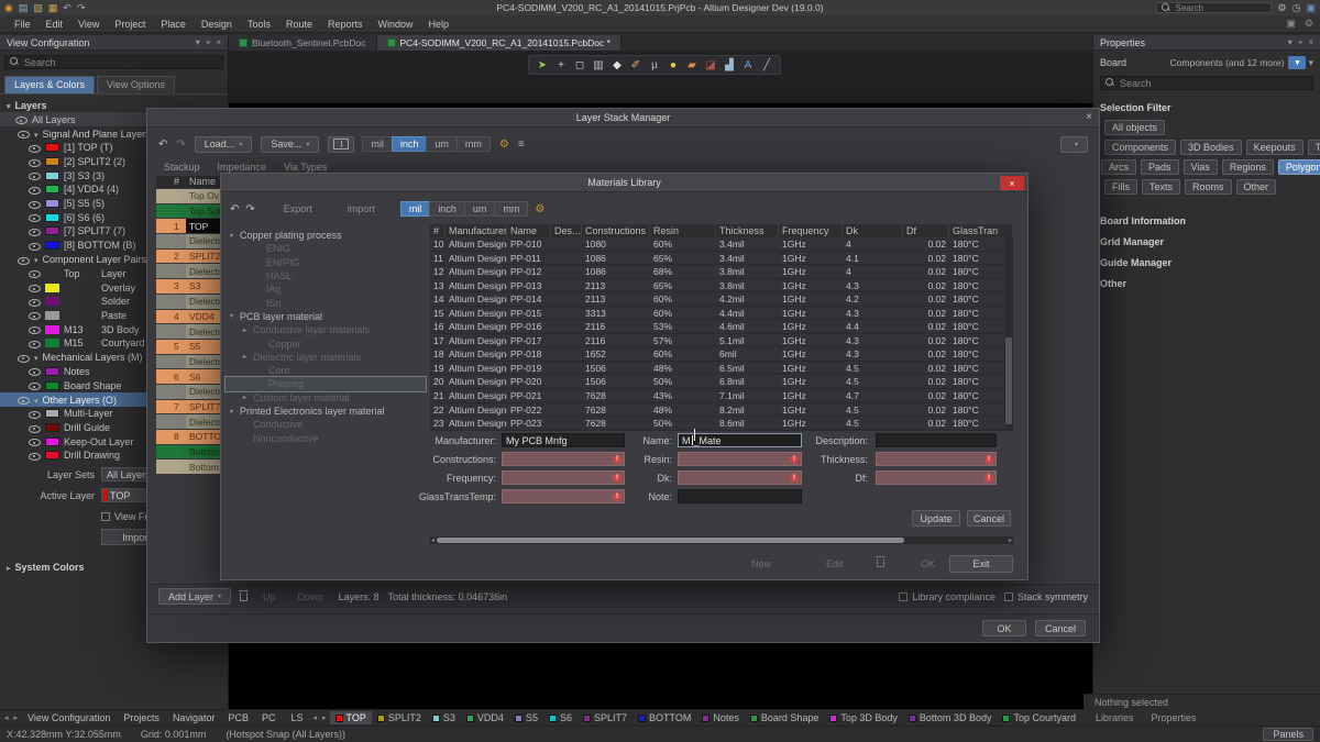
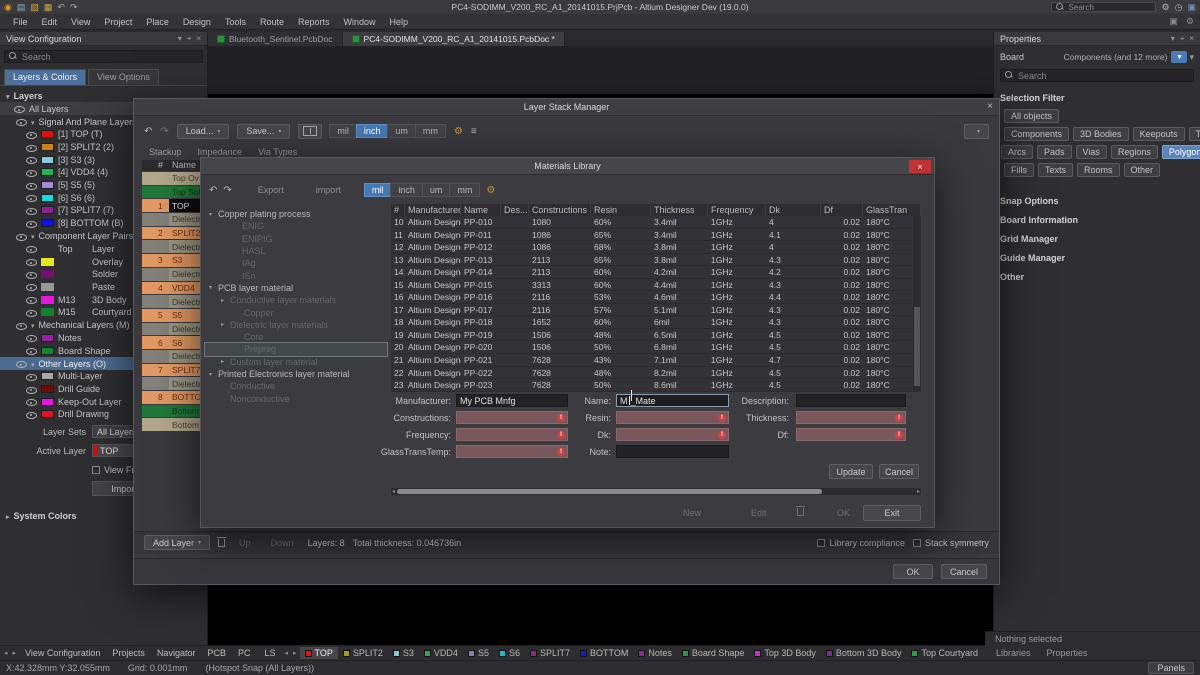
  ◉
  ▤
  ▧
  ▦
  ↶
  ↷
  PC4-SODIMM_V200_RC_A1_20141015.PrjPcb - Altium Designer Dev (19.0.0)
  Search
  ⚙
  ◷
  ▣
  File
  Edit
  View
  Project
  Place
  Design
  Tools
  Route
  Reports
  Window
  Help
  ▣
  ⚙
  Bluetooth_Sentinel.PcbDoc
  PC4-SODIMM_V200_RC_A1_20141015.PcbDoc *
- ➤
- +
- ◻
- ▥
- ◆
- ✐
- µ
- ●
- ▰
- ◪
- ▟
- A
- ╱
  View Configuration
  ▾
  ⌖
  ×
  Search
  Layers & Colors
  View Options
  Layers
  All Layers
  Signal And Plane Layer
  [1] TOP (T)
  [2] SPLIT2 (2)
  [3] S3 (3)
  [4] VDD4 (4)
  [5] S5 (5)
  [6] S6 (6)
  [7] SPLIT7 (7)
  [8] BOTTOM (B)
  Component Layer Pairs
  Top
  Layer
  Overlay
  Solder
  Paste
  M13
  3D Body
  M15
  Courtyard
  Mechanical Layers (M)
  Notes
  Board Shape
  Other Layers (O)
  Multi-Layer
  Drill Guide
  Keep-Out Layer
  Drill Drawing
  Layer Sets
  All Layer
  Active Layer
  TOP
  System Colors
  Properties
  ▾
  ⌖
  ×
  Board
  Components (and 12 more)
  ▾
  Search
  Selection Filter
  All objects
  Components
  3D Bodies
  Keepouts
  Arcs
  Pads
  Vias
  Regions
  Polygon
  Fills
  Texts
  Rooms
  Other
+ Snap Options
  Board Information
  Grid Manager
  Guide Manager
  Other
  Layer Stack Manager
  ×
  ↶
  ↷
  Load...
  Save...
  mil
  inch
  um
  mm
  ⚙
  ≡
  Stackup
  Impedance
  Via Types
  #
  Name
  Top Ov
  Top So
  1
  TOP
  Dielect
  2
  SPLIT2
  Dielect
  3
  S3
  Dielect
  4
  VDD4
  Dielect
  5
  S5
  Dielect
  6
  S6
  Dielect
  7
  SPLIT7
  Dielect
  8
  BOTTO
  Bottom
  Bottom
  Add Layer
  Up
  Down
  Layers: 8
  Total thickness: 0.046736in
  Library compliance
  Stack symmetry
  OK
  Cancel
  Materials Library
  ×
  ↶
  ↷
  Export
  import
  mil
  inch
  um
  mm
  ⚙
  Copper plating process
  ENIG
  ENIPIG
  HASL
  IAg
  ISn
  PCB layer material
  Conductive layer materials
  Copper
  Dielectric layer materials
  Core
  Prepreg
  Custom layer material
  Printed Electronics layer material
  Conductive
  Nonconductive
  #
  Manufacturer
  Name
  Des...
  Constructions
  Resin
  Thickness
  Frequency
  Dk
  Df
  GlassTran
  10
  Altium Design
  PP-010
  1080
  60%
  3.4mil
  1GHz
  4
  0.02
  180°C
  11
  Altium Design
  PP-011
  1086
  65%
  3.4mil
  1GHz
  4.1
  0.02
  180°C
  12
  Altium Design
  PP-012
  1086
  68%
  3.8mil
  1GHz
  4
  0.02
  180°C
  13
  Altium Design
  PP-013
  2113
  65%
  3.8mil
  1GHz
  4.3
  0.02
  180°C
  14
  Altium Design
  PP-014
  2113
  60%
  4.2mil
  1GHz
  4.2
  0.02
  180°C
  15
  Altium Design
  PP-015
  3313
  60%
  4.4mil
  1GHz
  4.3
  0.02
  180°C
  16
  Altium Design
  PP-016
  2116
  53%
  4.6mil
  1GHz
  4.4
  0.02
  180°C
  17
  Altium Design
  PP-017
  2116
  57%
  5.1mil
  1GHz
  4.3
  0.02
  180°C
  18
  Altium Design
  PP-018
  1652
  60%
  6mil
  1GHz
  4.3
  0.02
  180°C
  19
  Altium Design
  PP-019
  1506
  48%
  6.5mil
  1GHz
  4.5
  0.02
  180°C
  20
  Altium Design
  PP-020
  1506
  50%
  6.8mil
  1GHz
  4.5
  0.02
  180°C
  21
  Altium Design
  PP-021
  7628
  43%
  7.1mil
  1GHz
  4.7
  0.02
  180°C
  22
  Altium Design
  PP-022
  7628
  48%
  8.2mil
  1GHz
  4.5
  0.02
  180°C
  23
  Altium Design
  PP-023
  7628
  50%
  8.6mil
  1GHz
  4.5
  0.02
  180°C
  Manufacturer:
  My PCB Mnfg
  Name:
  M
  _Mate
  Description:
  Constructions:
  Resin:
  Thickness:
  Frequency:
  Dk:
  Df:
  GlassTransTemp:
  Note:
  Update
  Cancel
  New
  Edit
  OK
  Exit
  Nothing selected
  Libraries
  Properties
  View Configuration
  Projects
  Navigator
  PCB
  PC
  LS
  TOP
  SPLIT2
  S3
  VDD4
  S5
  S6
  SPLIT7
  BOTTOM
  Notes
  Board Shape
  Top 3D Body
  Bottom 3D Body
  Top Courtyard
  X:42.328mm Y:32.055mm
  Grid: 0.001mm
  (Hotspot Snap (All Layers))
  Panels
